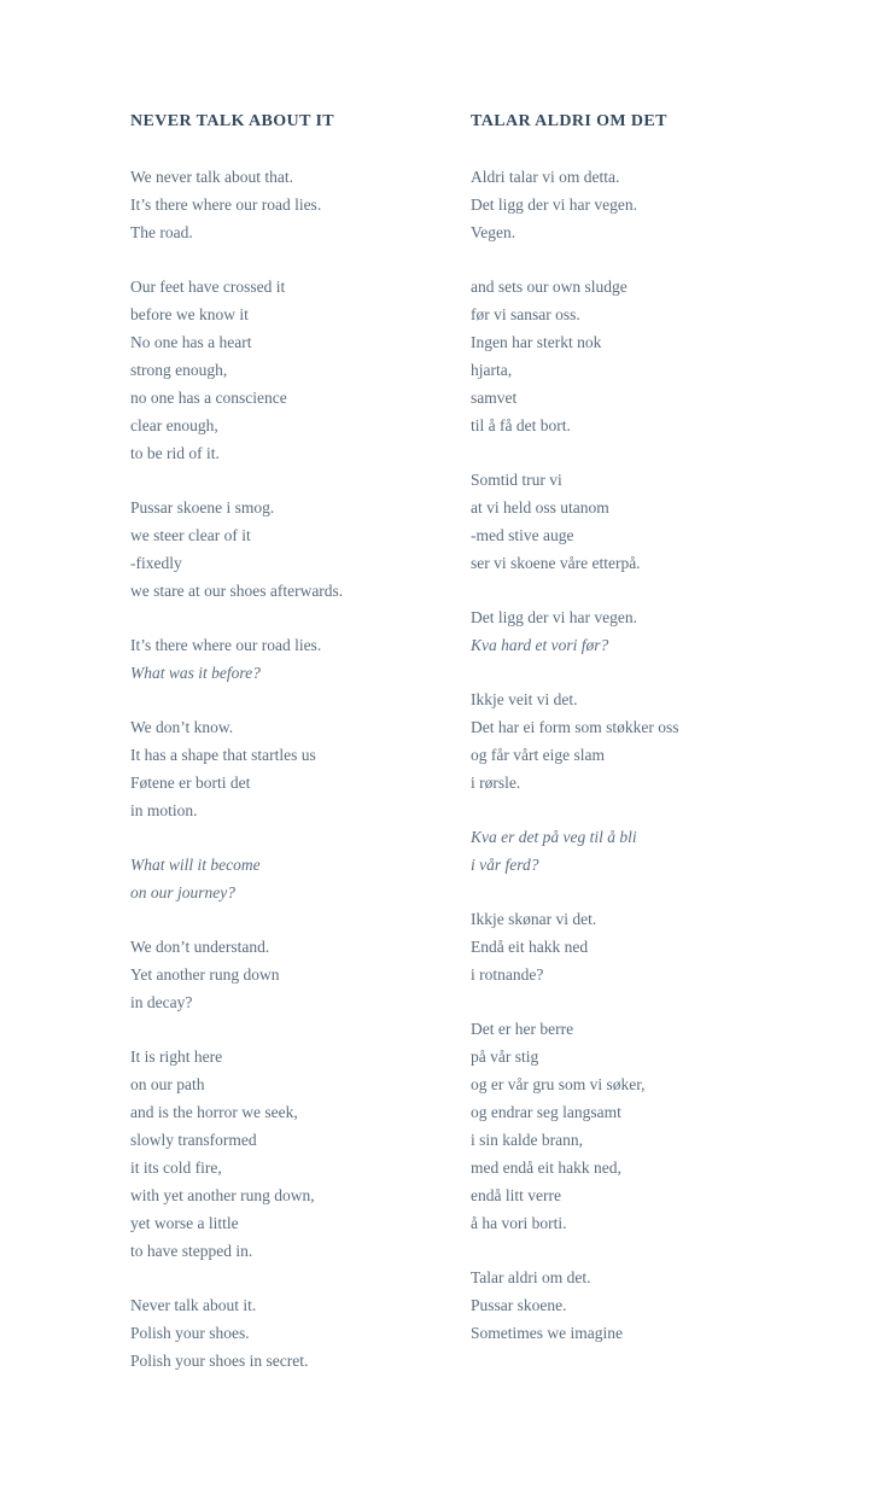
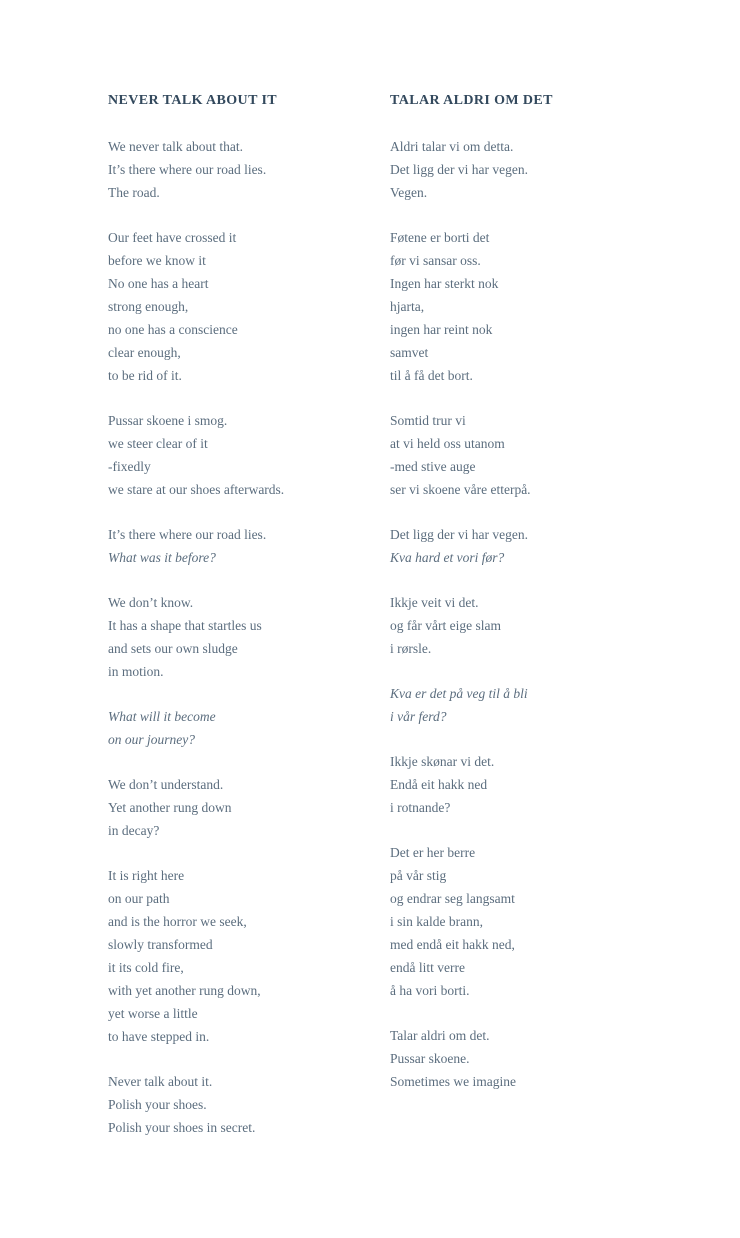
  NEVER TALK ABOUT IT
  We never talk about that.
  It’s there where our road lies.
  The road.
  Our feet have crossed it
  before we know it
  No one has a heart
  strong enough,
  no one has a conscience
  clear enough,
  to be rid of it.
  Pussar skoene i smog.
  we steer clear of it
  -fixedly
  we stare at our shoes afterwards.
  It’s there where our road lies.
  What was it before?
  We don’t know.
  It has a shape that startles us
- Føtene er borti det
+ and sets our own sludge
  in motion.
  What will it become
  on our journey?
  We don’t understand.
  Yet another rung down
  in decay?
  It is right here
  on our path
  and is the horror we seek,
  slowly transformed
  it its cold fire,
  with yet another rung down,
  yet worse a little
  to have stepped in.
  Never talk about it.
  Polish your shoes.
  Polish your shoes in secret.
  TALAR ALDRI OM DET
  Aldri talar vi om detta.
  Det ligg der vi har vegen.
  Vegen.
- and sets our own sludge
+ Føtene er borti det
  før vi sansar oss.
  Ingen har sterkt nok
  hjarta,
+ ingen har reint nok
  samvet
  til å få det bort.
  Somtid trur vi
  at vi held oss utanom
  -med stive auge
  ser vi skoene våre etterpå.
  Det ligg der vi har vegen.
  Kva hard et vori før?
  Ikkje veit vi det.
- Det har ei form som støkker oss
  og får vårt eige slam
  i rørsle.
  Kva er det på veg til å bli
  i vår ferd?
  Ikkje skønar vi det.
  Endå eit hakk ned
  i rotnande?
  Det er her berre
  på vår stig
- og er vår gru som vi søker,
  og endrar seg langsamt
  i sin kalde brann,
  med endå eit hakk ned,
  endå litt verre
  å ha vori borti.
  Talar aldri om det.
  Pussar skoene.
  Sometimes we imagine
